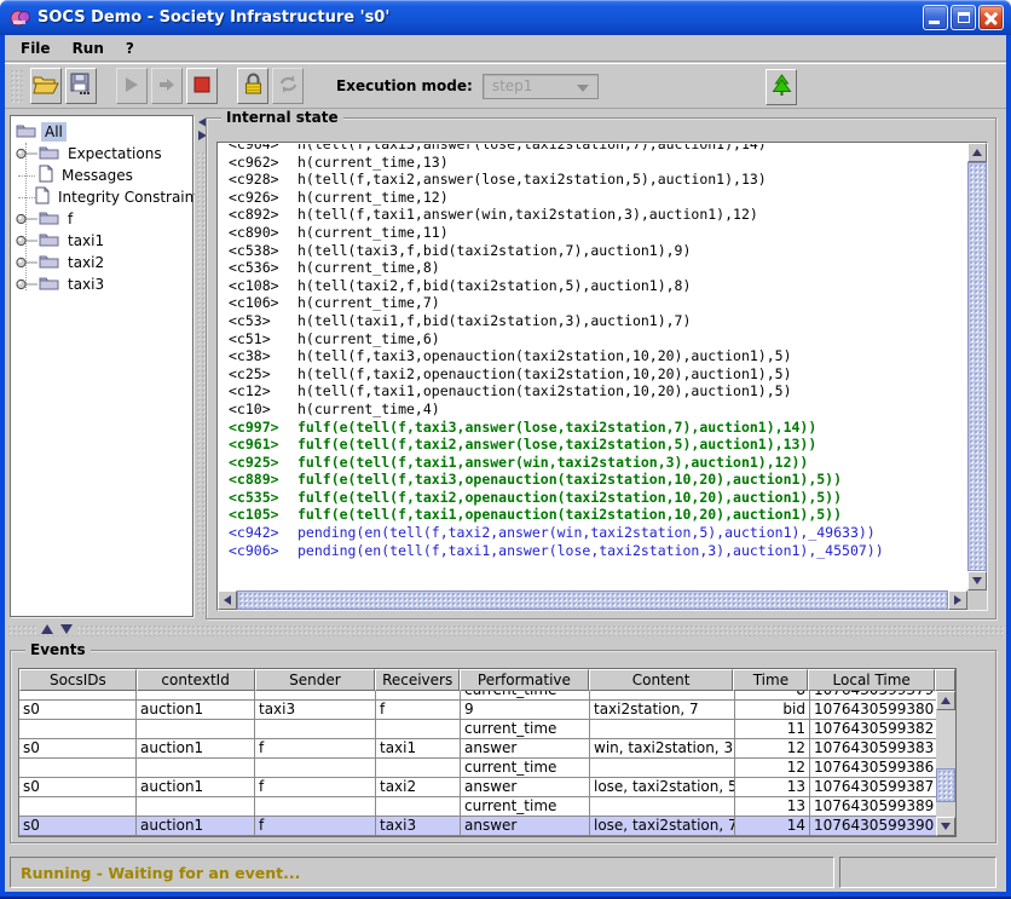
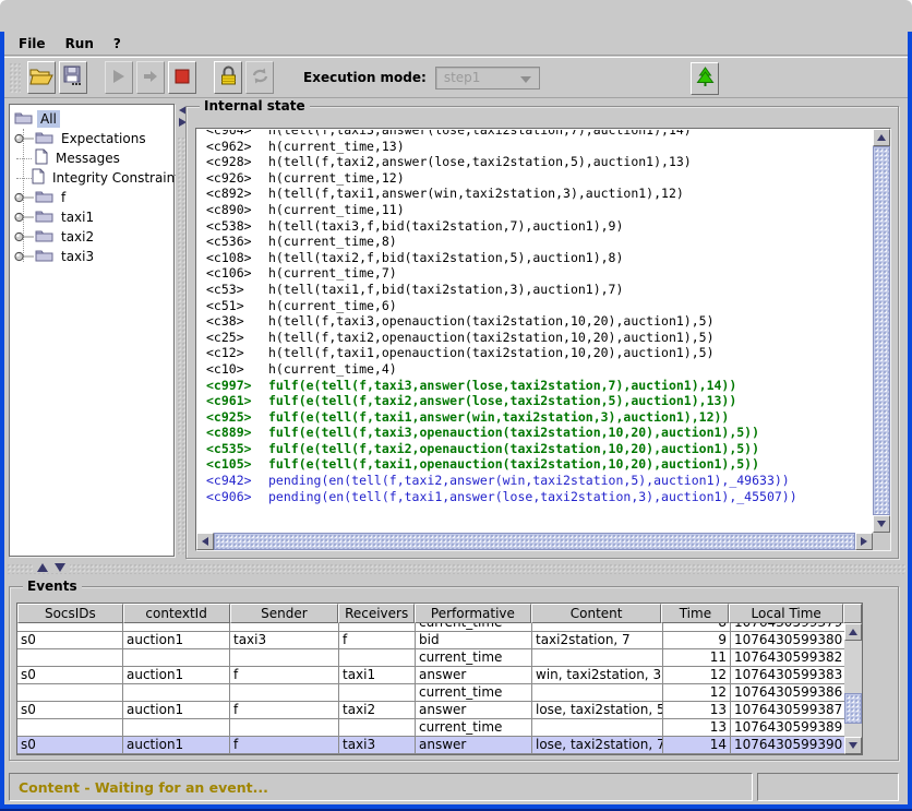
- SOCS Demo - Society Infrastructure 's0'
  File
  Run
  ?
  Execution mode:
  step1
  All
  Expectations
  Messages
  Integrity Constrain
  f
  taxi1
  taxi2
  taxi3
  Internal state
  <c964> h(tell(f,taxi3,answer(lose,taxi2station,7),auction1),14)
  <c962> h(current_time,13)
  <c928> h(tell(f,taxi2,answer(lose,taxi2station,5),auction1),13)
  <c926> h(current_time,12)
  <c892> h(tell(f,taxi1,answer(win,taxi2station,3),auction1),12)
  <c890> h(current_time,11)
  <c538> h(tell(taxi3,f,bid(taxi2station,7),auction1),9)
  <c536> h(current_time,8)
  <c108> h(tell(taxi2,f,bid(taxi2station,5),auction1),8)
  <c106> h(current_time,7)
  <c53> h(tell(taxi1,f,bid(taxi2station,3),auction1),7)
  <c51> h(current_time,6)
  <c38> h(tell(f,taxi3,openauction(taxi2station,10,20),auction1),5)
  <c25> h(tell(f,taxi2,openauction(taxi2station,10,20),auction1),5)
  <c12> h(tell(f,taxi1,openauction(taxi2station,10,20),auction1),5)
  <c10> h(current_time,4)
  <c997> fulf(e(tell(f,taxi3,answer(lose,taxi2station,7),auction1),14))
  <c961> fulf(e(tell(f,taxi2,answer(lose,taxi2station,5),auction1),13))
  <c925> fulf(e(tell(f,taxi1,answer(win,taxi2station,3),auction1),12))
  <c889> fulf(e(tell(f,taxi3,openauction(taxi2station,10,20),auction1),5))
  <c535> fulf(e(tell(f,taxi2,openauction(taxi2station,10,20),auction1),5))
  <c105> fulf(e(tell(f,taxi1,openauction(taxi2station,10,20),auction1),5))
  <c942> pending(en(tell(f,taxi2,answer(win,taxi2station,5),auction1),_49633))
  <c906> pending(en(tell(f,taxi1,answer(lose,taxi2station,3),auction1),_45507))
  Events
  SocsIDs
  contextId
  Sender
  Receivers
  Performative
  Content
  Time
  Local Time
  s0
  auction1
  taxi3
  f
- 9
+ bid
  taxi2station, 7
- bid
+ 9
  1076430599380
  current_time
  11
  1076430599382
  s0
  auction1
  f
  taxi1
  answer
  win, taxi2station, 3
  12
  1076430599383
  current_time
  12
  1076430599386
  s0
  auction1
  f
  taxi2
  answer
  lose, taxi2station, 5
  13
  1076430599387
  current_time
  13
  1076430599389
  s0
  auction1
  f
  taxi3
  answer
  lose, taxi2station, 7
  14
  1076430599390
- Running - Waiting for an event...
+ Content - Waiting for an event...
